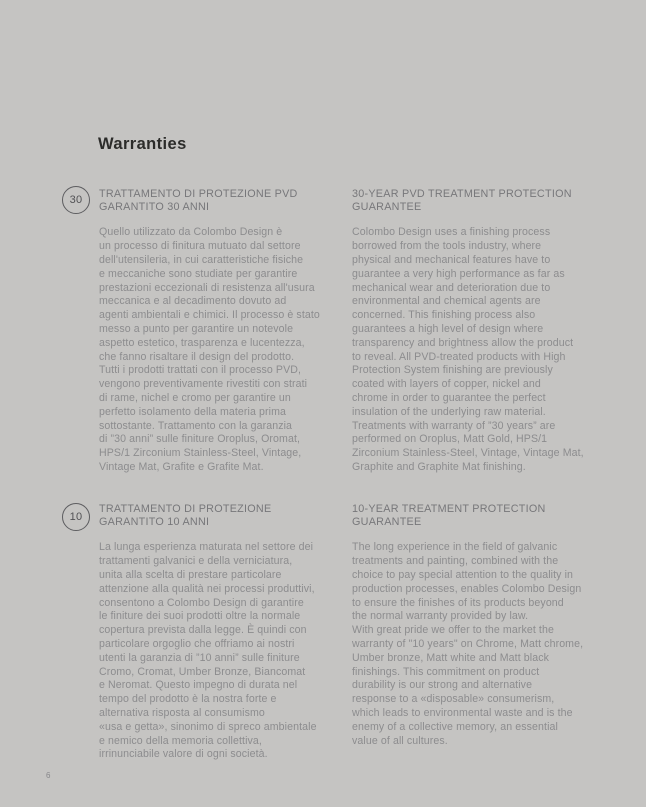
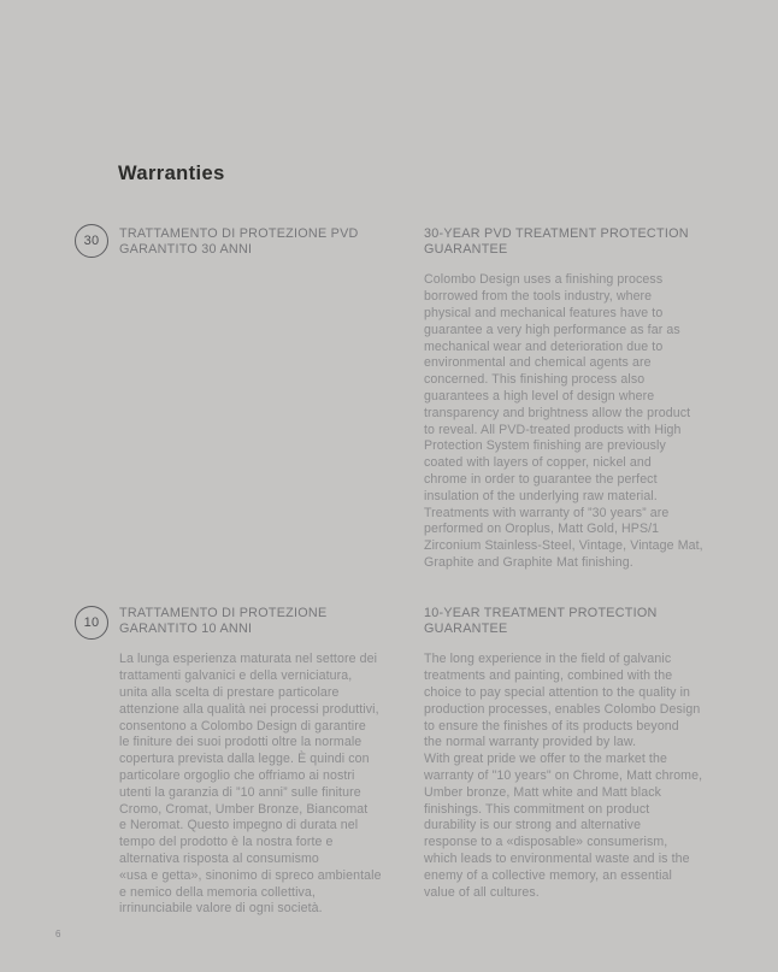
  Warranties
  30
  TRATTAMENTO DI PROTEZIONE PVD
  GARANTITO 30 ANNI
- Quello utilizzato da Colombo Design è
- un processo di finitura mutuato dal settore
- dell'utensileria, in cui caratteristiche fisiche
- e meccaniche sono studiate per garantire
- prestazioni eccezionali di resistenza all'usura
- meccanica e al decadimento dovuto ad
- agenti ambientali e chimici. Il processo è stato
- messo a punto per garantire un notevole
- aspetto estetico, trasparenza e lucentezza,
- che fanno risaltare il design del prodotto.
- Tutti i prodotti trattati con il processo PVD,
- vengono preventivamente rivestiti con strati
- di rame, nichel e cromo per garantire un
- perfetto isolamento della materia prima
- sottostante. Trattamento con la garanzia
- di ”30 anni” sulle finiture Oroplus, Oromat,
- HPS/1 Zirconium Stainless-Steel, Vintage,
- Vintage Mat, Grafite e Grafite Mat.
  30-YEAR PVD TREATMENT PROTECTION
  GUARANTEE
  Colombo Design uses a finishing process
  borrowed from the tools industry, where
  physical and mechanical features have to
  guarantee a very high performance as far as
  mechanical wear and deterioration due to
  environmental and chemical agents are
  concerned. This finishing process also
  guarantees a high level of design where
  transparency and brightness allow the product
  to reveal. All PVD-treated products with High
  Protection System finishing are previously
  coated with layers of copper, nickel and
  chrome in order to guarantee the perfect
  insulation of the underlying raw material.
  Treatments with warranty of ”30 years” are
  performed on Oroplus, Matt Gold, HPS/1
  Zirconium Stainless-Steel, Vintage, Vintage Mat,
  Graphite and Graphite Mat finishing.
  10
  TRATTAMENTO DI PROTEZIONE
  GARANTITO 10 ANNI
  La lunga esperienza maturata nel settore dei
  trattamenti galvanici e della verniciatura,
  unita alla scelta di prestare particolare
  attenzione alla qualità nei processi produttivi,
  consentono a Colombo Design di garantire
  le finiture dei suoi prodotti oltre la normale
  copertura prevista dalla legge. È quindi con
  particolare orgoglio che offriamo ai nostri
  utenti la garanzia di ”10 anni” sulle finiture
  Cromo, Cromat, Umber Bronze, Biancomat
  e Neromat. Questo impegno di durata nel
  tempo del prodotto è la nostra forte e
  alternativa risposta al consumismo
  «usa e getta», sinonimo di spreco ambientale
  e nemico della memoria collettiva,
  irrinunciabile valore di ogni società.
  10-YEAR TREATMENT PROTECTION
  GUARANTEE
  The long experience in the field of galvanic
  treatments and painting, combined with the
  choice to pay special attention to the quality in
  production processes, enables Colombo Design
  to ensure the finishes of its products beyond
  the normal warranty provided by law.
  With great pride we offer to the market the
  warranty of "10 years" on Chrome, Matt chrome,
  Umber bronze, Matt white and Matt black
  finishings. This commitment on product
  durability is our strong and alternative
  response to a «disposable» consumerism,
  which leads to environmental waste and is the
  enemy of a collective memory, an essential
  value of all cultures.
  6
